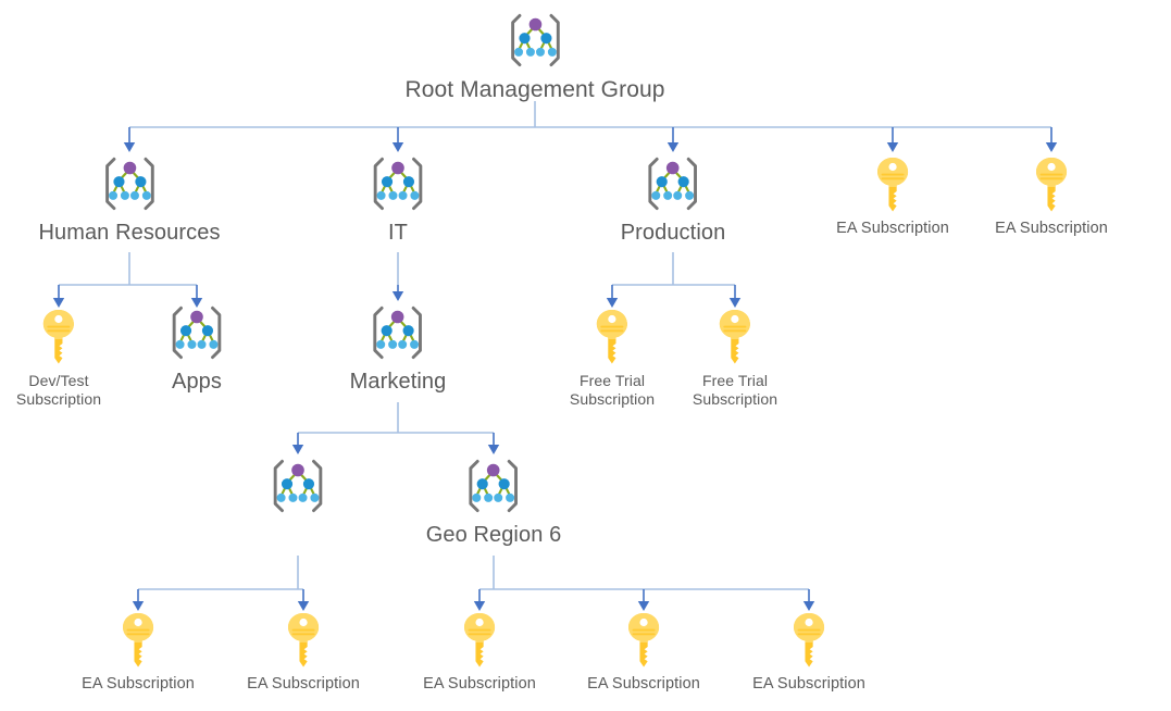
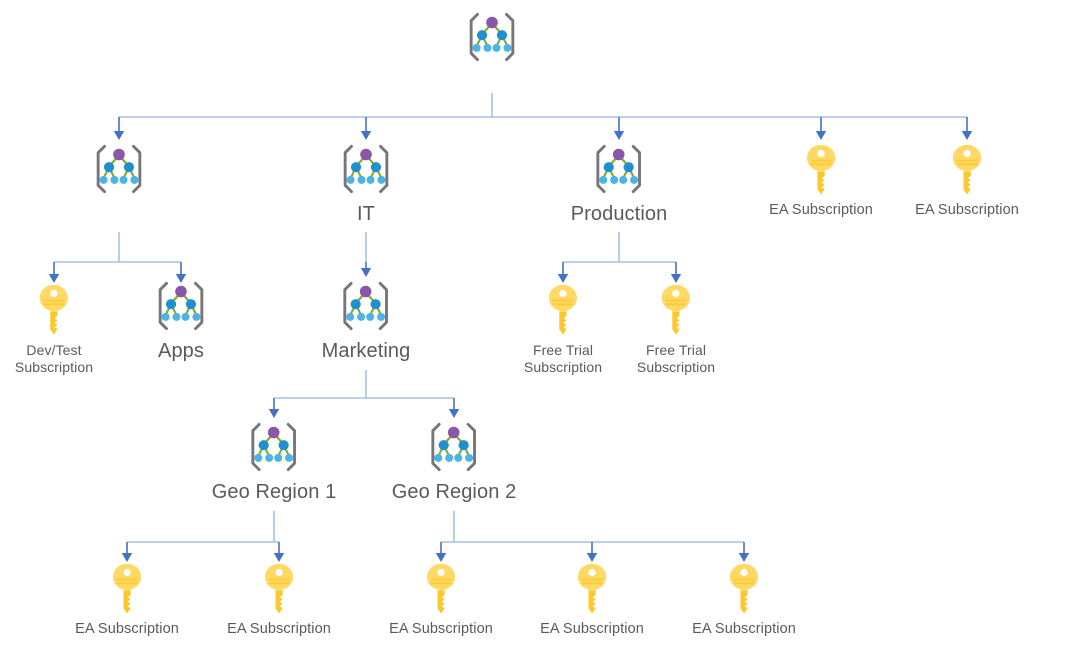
- Root Management Group
- Human Resources
  IT
  Production
  EA Subscription
  EA Subscription
  Dev/Test
  Subscription
  Apps
  Marketing
  Free Trial
  Subscription
  Free Trial
  Subscription
+ Geo Region 1
- Geo Region 6
+ Geo Region 2
  EA Subscription
  EA Subscription
  EA Subscription
  EA Subscription
  EA Subscription
